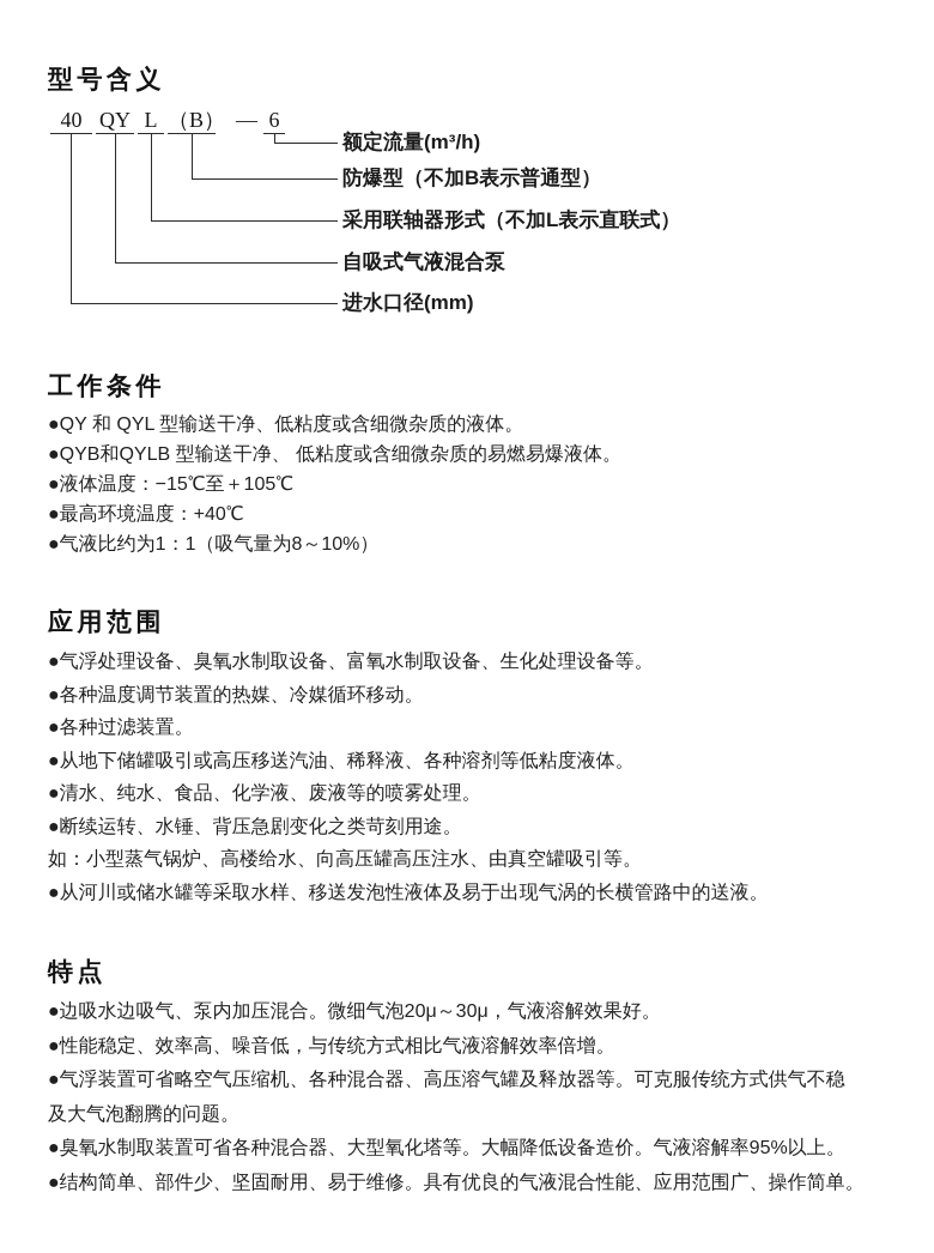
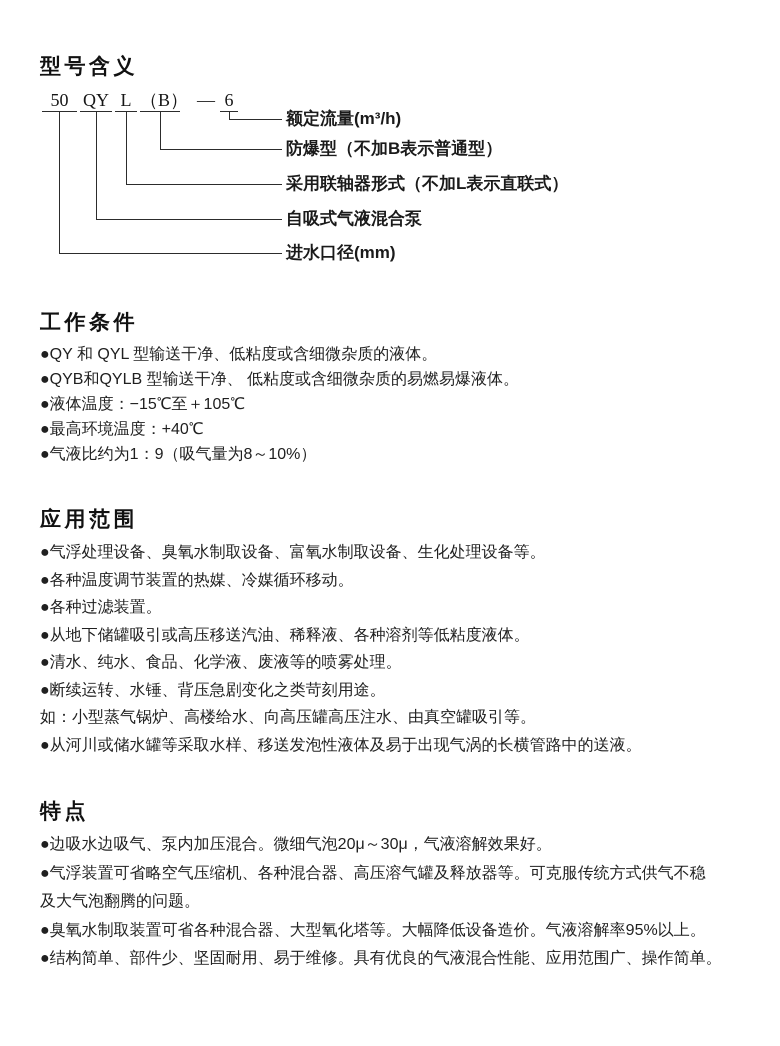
  型号含义
- 40
+ 50
  QY
  L
  （B）
  —
  6
  额定流量(m³/h)
  防爆型（不加B表示普通型）
  采用联轴器形式（不加L表示直联式）
  自吸式气液混合泵
  进水口径(mm)
  工作条件
  ●QY 和 QYL 型输送干净、低粘度或含细微杂质的液体。
  ●QYB和QYLB 型输送干净、 低粘度或含细微杂质的易燃易爆液体。
  ●液体温度：−15℃至＋105℃
  ●最高环境温度：+40℃
- ●气液比约为1：1（吸气量为8～10%）
+ ●气液比约为1：9（吸气量为8～10%）
  应用范围
  ●气浮处理设备、臭氧水制取设备、富氧水制取设备、生化处理设备等。
  ●各种温度调节装置的热媒、冷媒循环移动。
  ●各种过滤装置。
  ●从地下储罐吸引或高压移送汽油、稀释液、各种溶剂等低粘度液体。
  ●清水、纯水、食品、化学液、废液等的喷雾处理。
  ●断续运转、水锤、背压急剧变化之类苛刻用途。
  如：小型蒸气锅炉、高楼给水、向高压罐高压注水、由真空罐吸引等。
  ●从河川或储水罐等采取水样、移送发泡性液体及易于出现气涡的长横管路中的送液。
  特点
  ●边吸水边吸气、泵内加压混合。微细气泡20μ～30μ，气液溶解效果好。
- ●性能稳定、效率高、噪音低，与传统方式相比气液溶解效率倍增。
  ●气浮装置可省略空气压缩机、各种混合器、高压溶气罐及释放器等。可克服传统方式供气不稳
  及大气泡翻腾的问题。
  ●臭氧水制取装置可省各种混合器、大型氧化塔等。大幅降低设备造价。气液溶解率95%以上。
  ●结构简单、部件少、坚固耐用、易于维修。具有优良的气液混合性能、应用范围广、操作简单。
